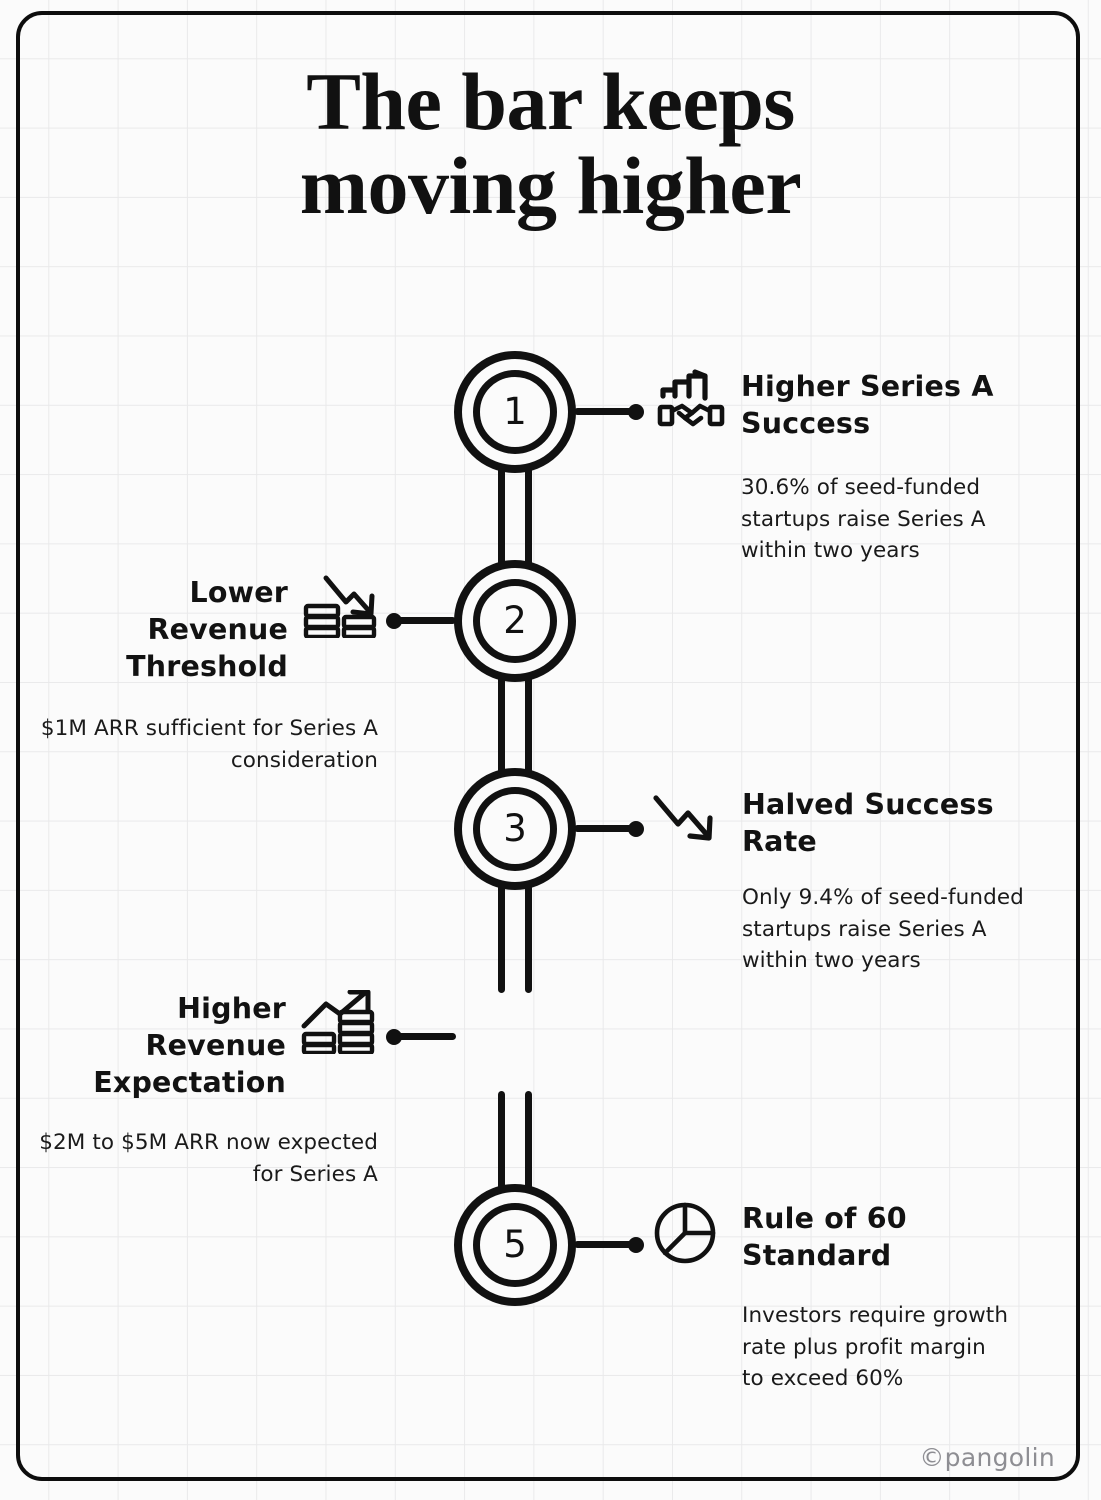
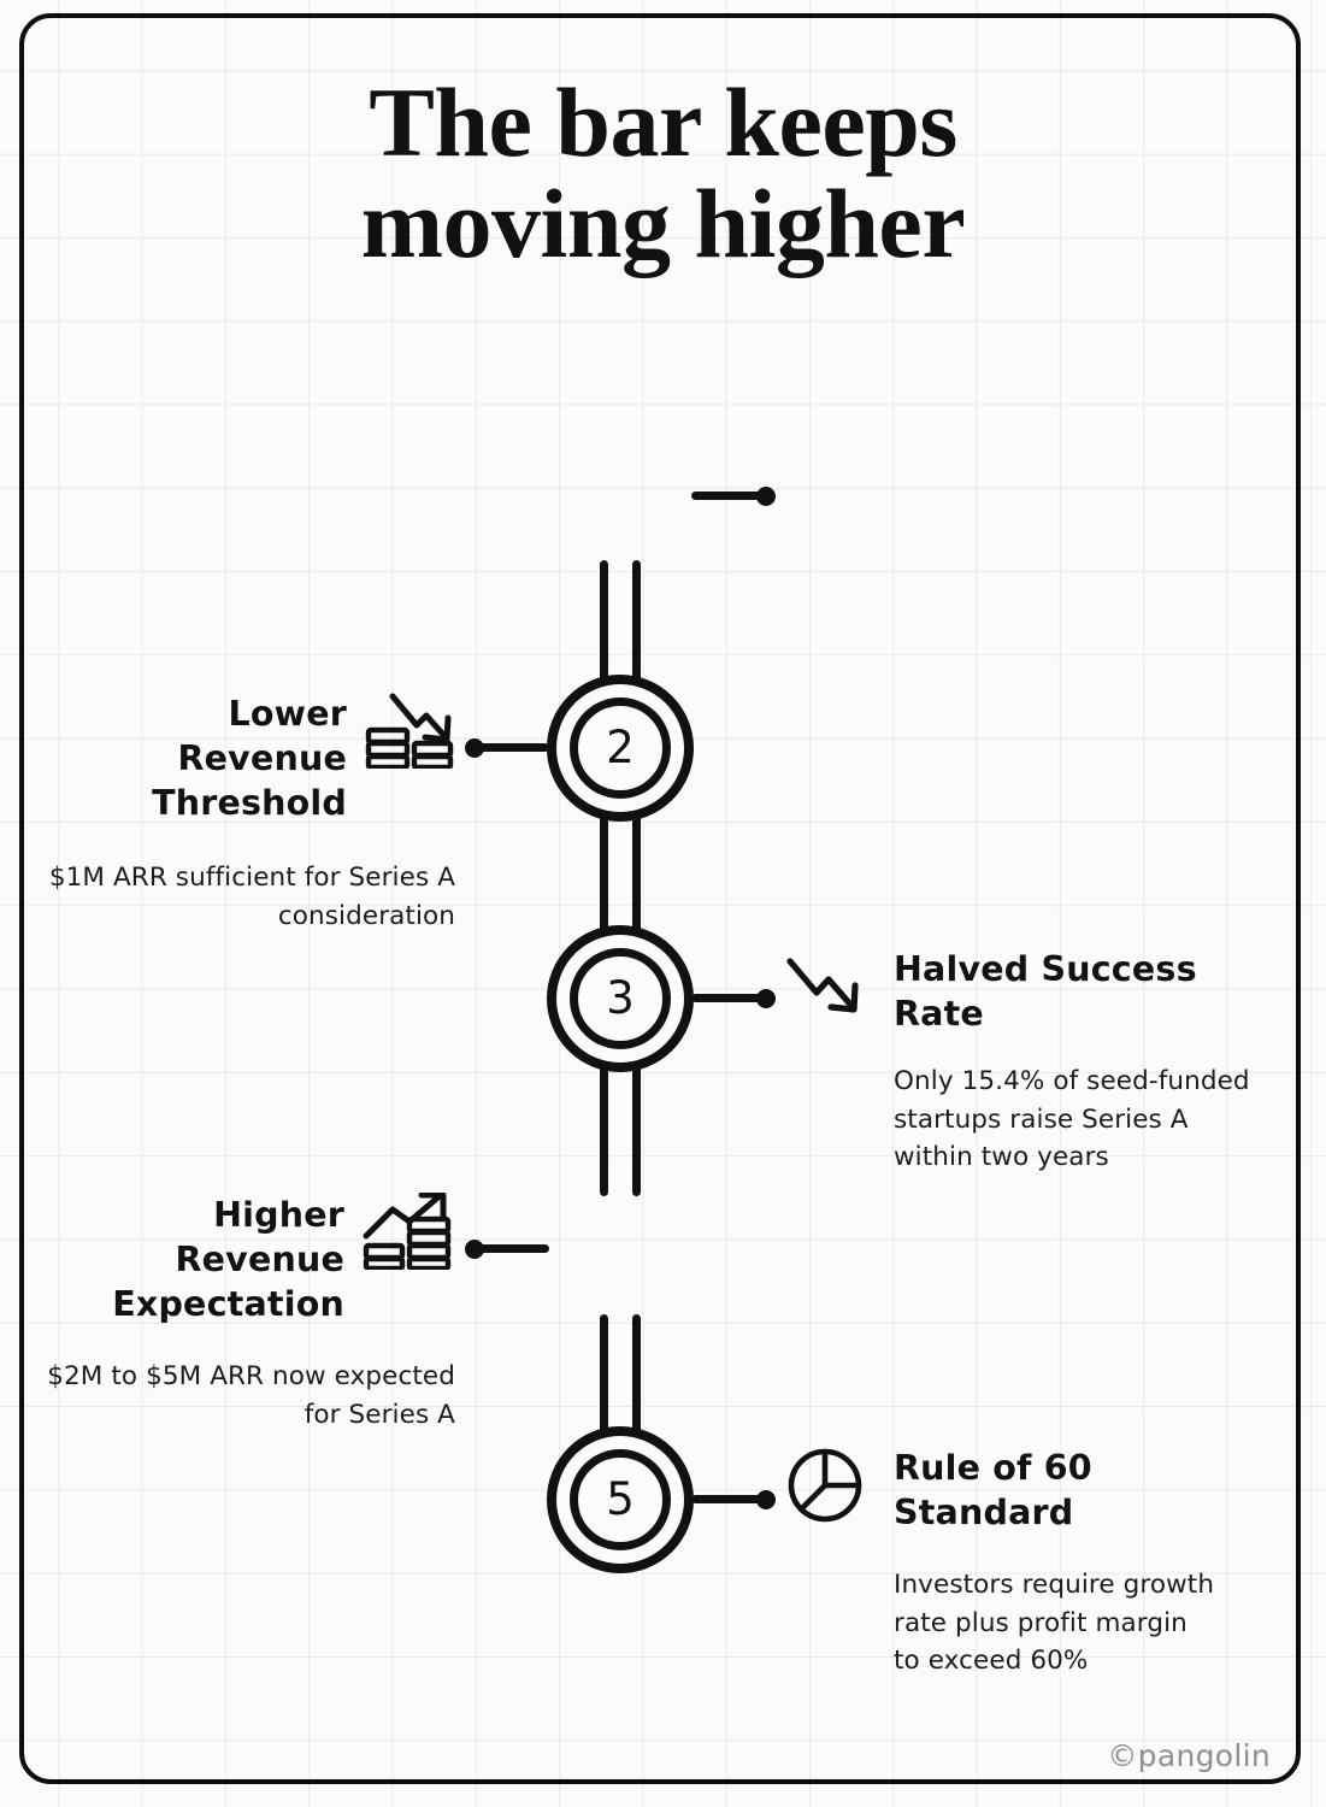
  The bar keeps
  moving higher
- 1
- Higher Series A Success
- 30.6% of seed-funded startups raise Series A within two years
  2
  Lower Revenue Threshold
  $1M ARR sufficient for Series A consideration
  3
  Halved Success Rate
- Only 9.4% of seed-funded startups raise Series A within two years
+ Only 15.4% of seed-funded startups raise Series A within two years
  Higher Revenue Expectation
  $2M to $5M ARR now expected for Series A
  5
  Rule of 60 Standard
  Investors require growth rate plus profit margin to exceed 60%
  ©pangolin
